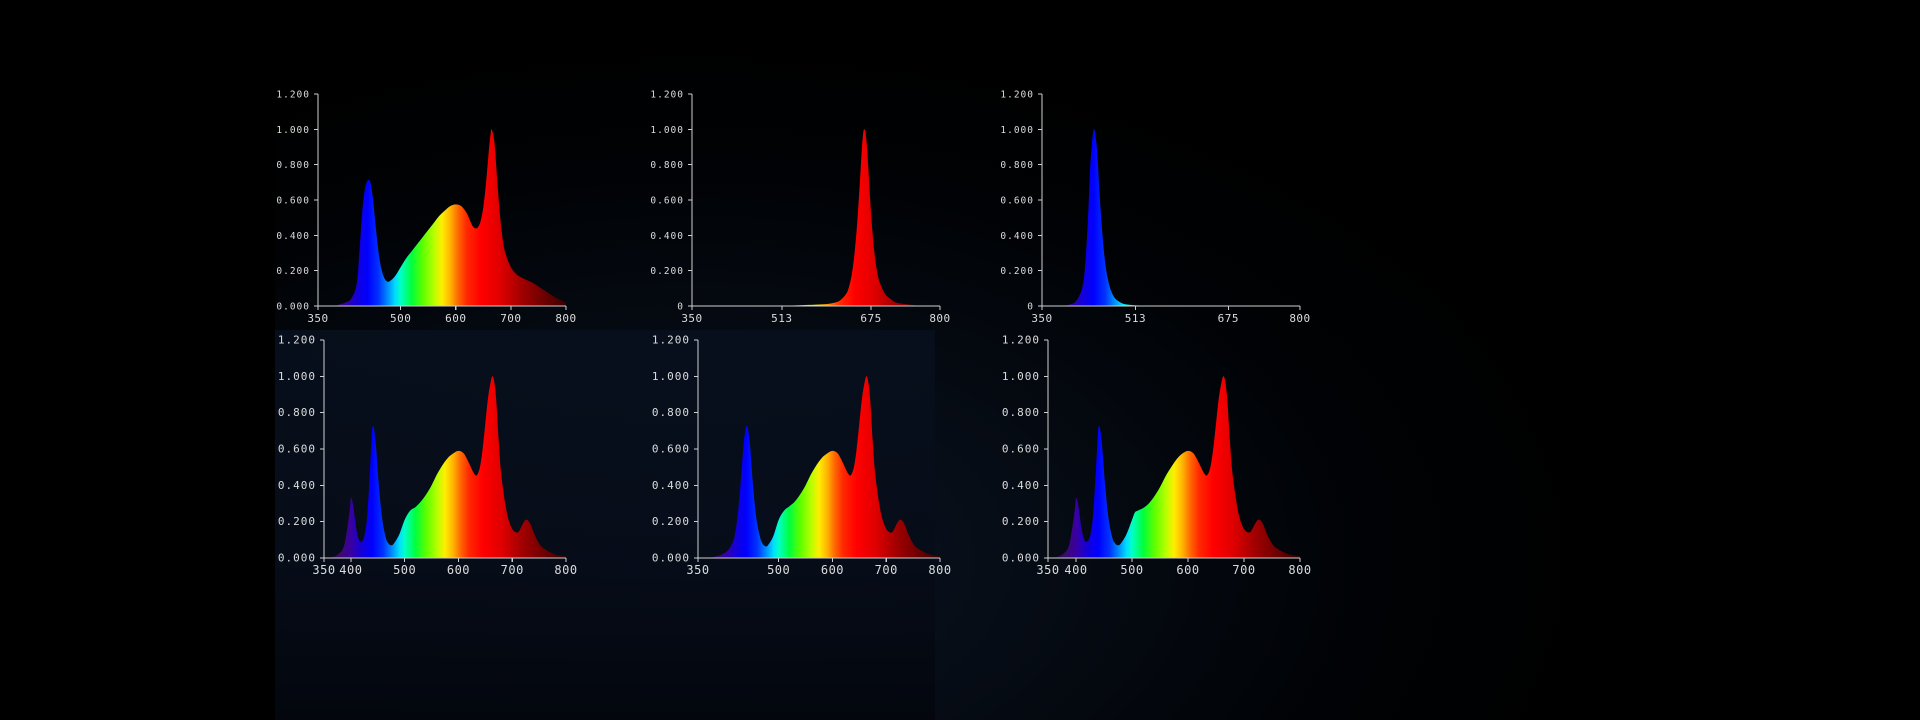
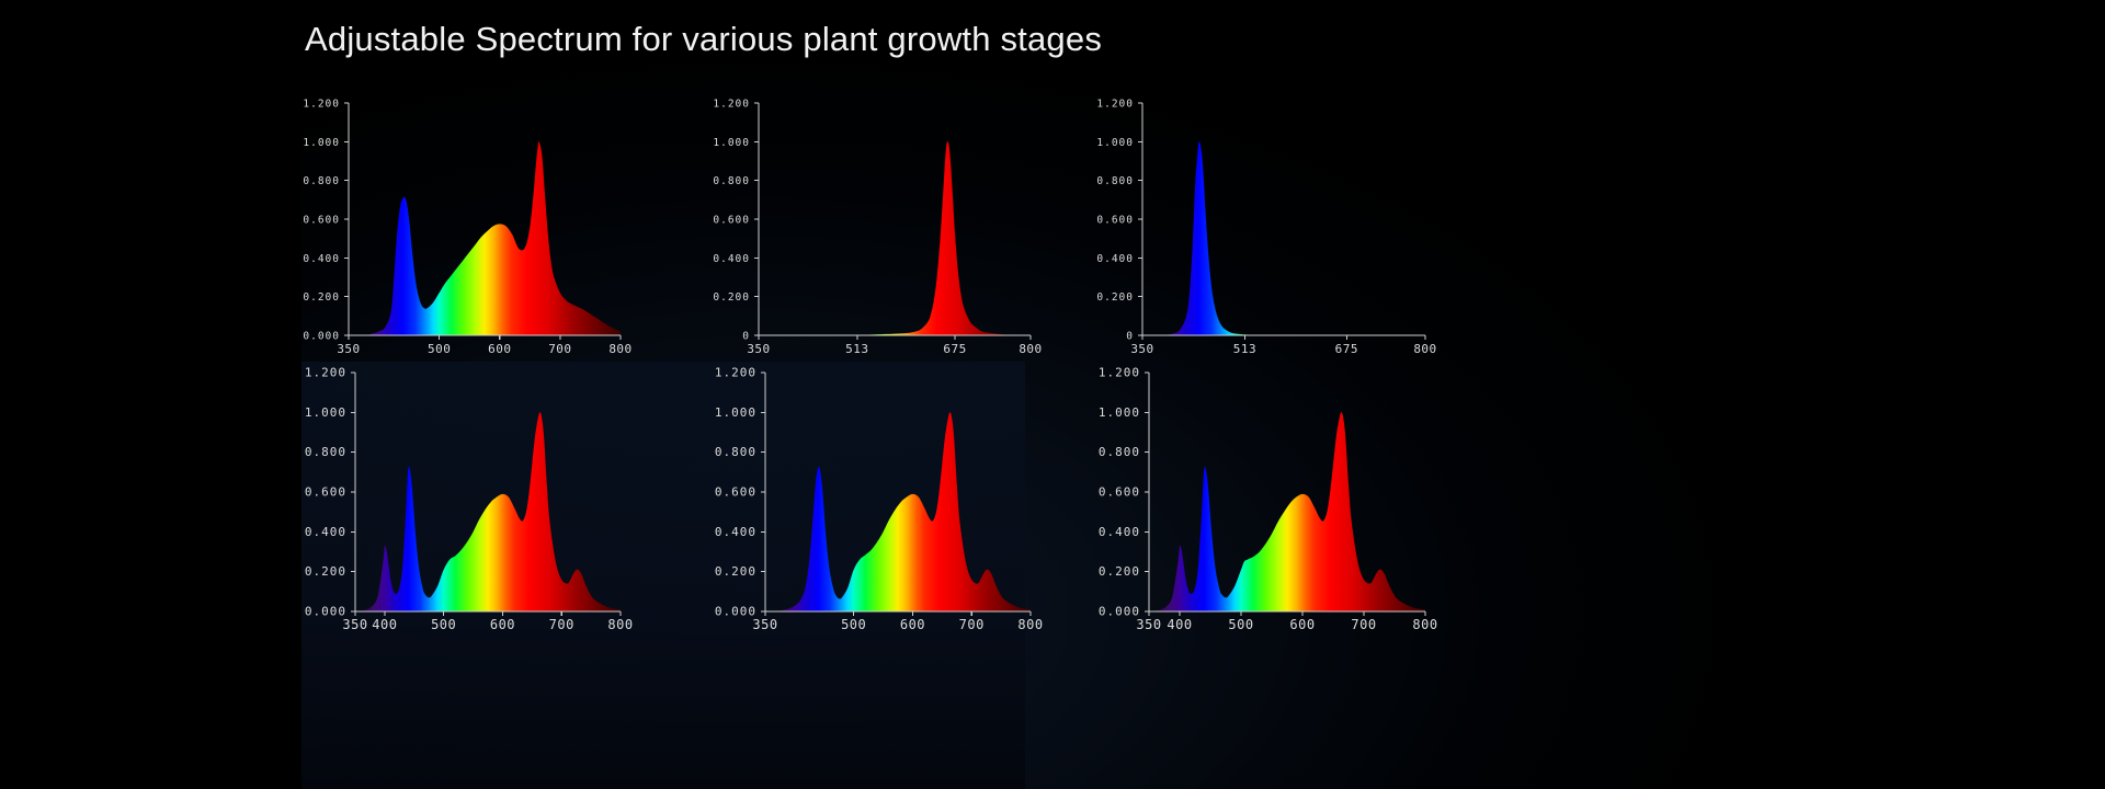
+ Adjustable Spectrum for various plant growth stages
  0.000
  0.200
  0.400
  0.600
  0.800
  1.000
  1.200
  350
  500
  600
  700
  800
  0
  0.200
  0.400
  0.600
  0.800
  1.000
  1.200
  350
  513
  675
  800
  0
  0.200
  0.400
  0.600
  0.800
  1.000
  1.200
  350
  513
  675
  800
  0.000
  0.200
  0.400
  0.600
  0.800
  1.000
  1.200
  350
  400
  500
  600
  700
  800
  0.000
  0.200
  0.400
  0.600
  0.800
  1.000
  1.200
  350
  500
  600
  700
  800
  0.000
  0.200
  0.400
  0.600
  0.800
  1.000
  1.200
  350
  400
  500
  600
  700
  800
